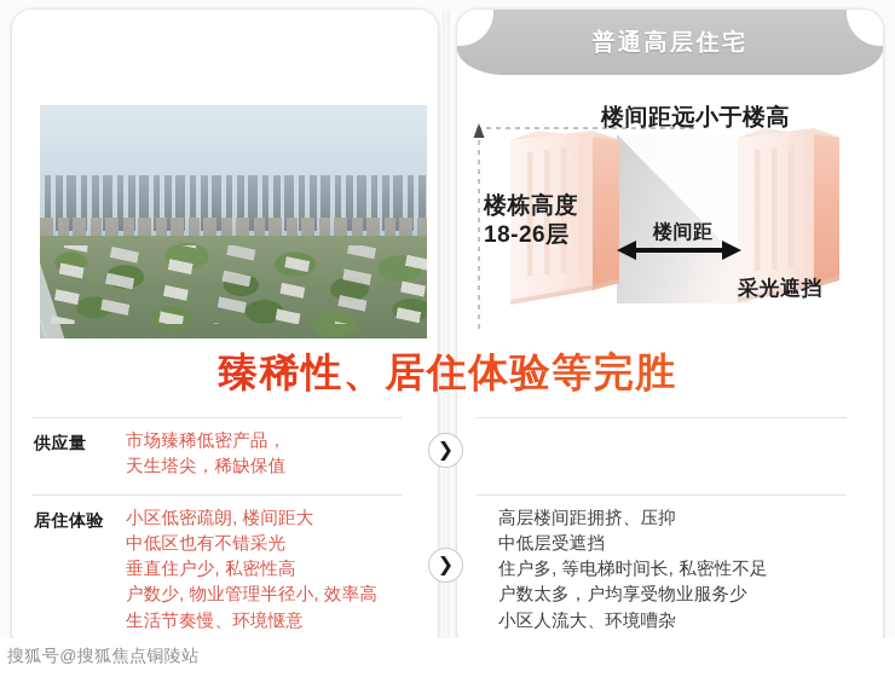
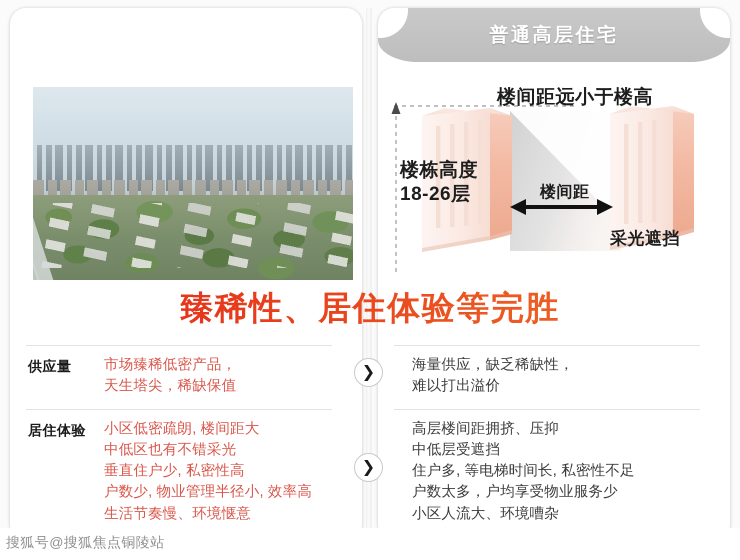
  普通高层住宅
  楼间距远小于楼高
  楼栋高度
  18-26层
  楼间距
  采光遮挡
  臻稀性、居住体验等完胜
  供应量
  市场臻稀低密产品，
  天生塔尖，稀缺保值
+ 海量供应，缺乏稀缺性，
+ 难以打出溢价
  ❯
  居住体验
  小区低密疏朗, 楼间距大
  中低区也有不错采光
  垂直住户少, 私密性高
  户数少, 物业管理半径小, 效率高
  生活节奏慢、环境惬意
  高层楼间距拥挤、压抑
  中低层受遮挡
  住户多, 等电梯时间长, 私密性不足
  户数太多，户均享受物业服务少
  小区人流大、环境嘈杂
  ❯
  搜狐号@搜狐焦点铜陵站
